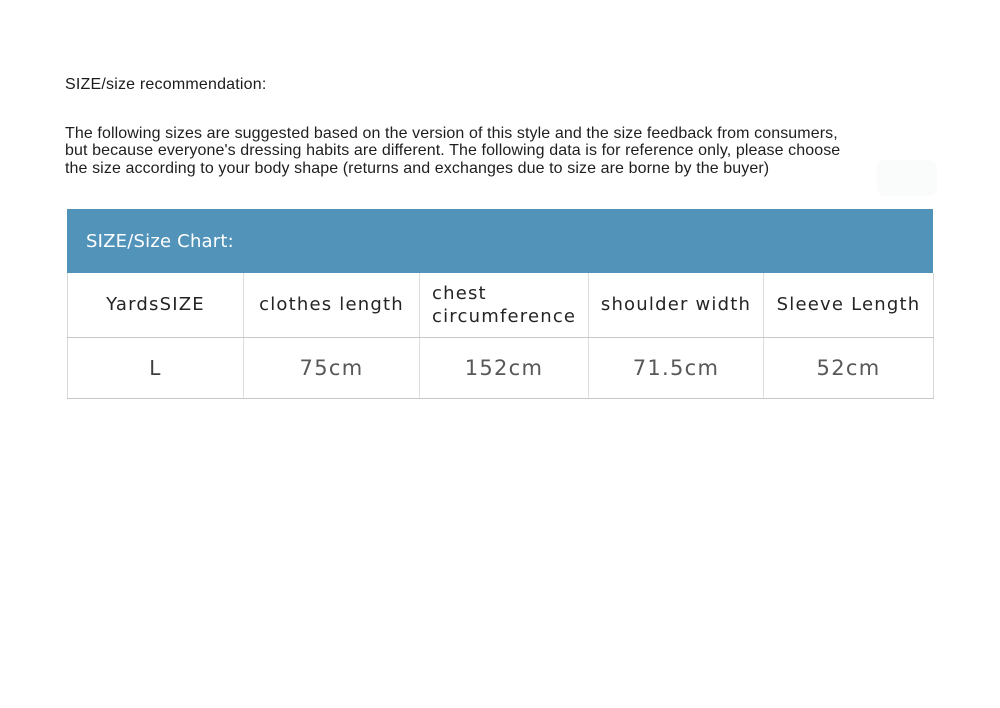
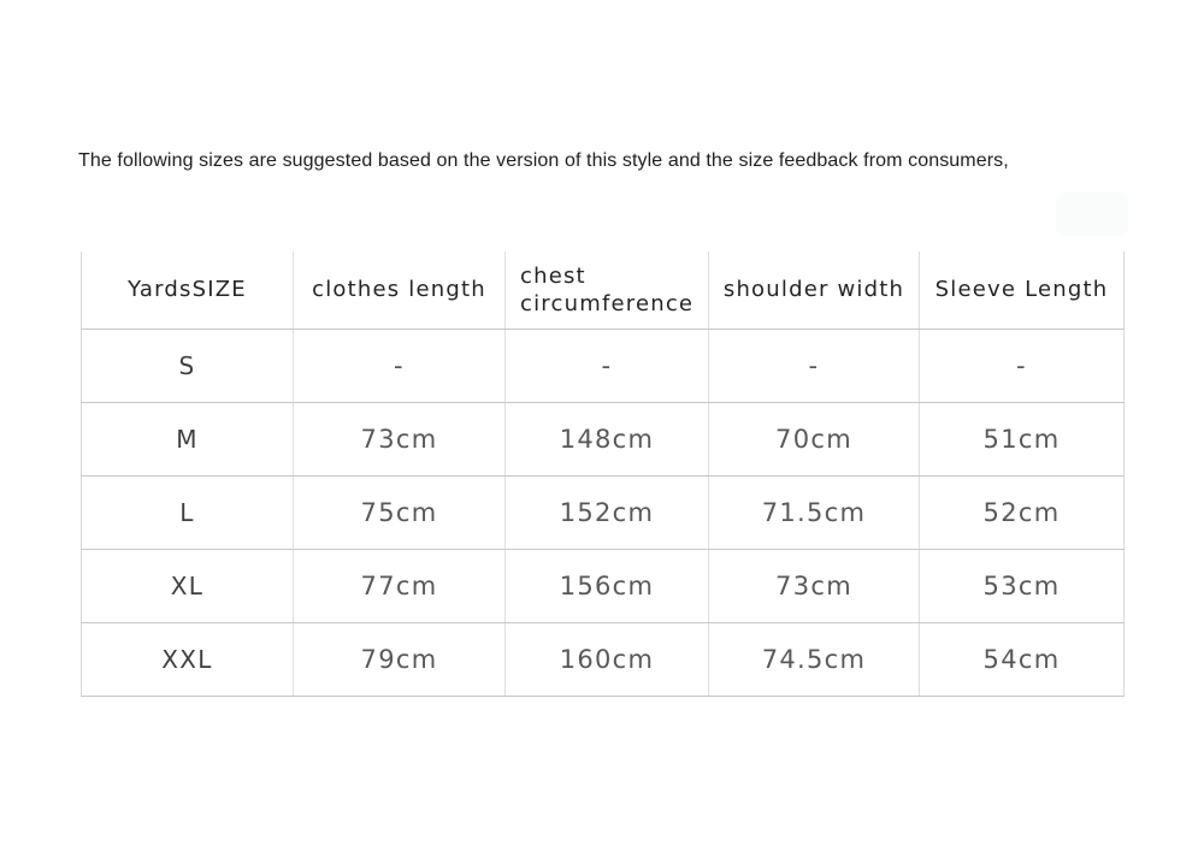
- SIZE/size recommendation:
  The following sizes are suggested based on the version of this style and the size feedback from consumers,
- but because everyone's dressing habits are different. The following data is for reference only, please choose
- the size according to your body shape (returns and exchanges due to size are borne by the buyer)
- SIZE/Size Chart:
  YardsSIZE	clothes length	chest circumference	shoulder width	Sleeve Length
+ S	-	-	-	-
+ M	73cm	148cm	70cm	51cm
  L	75cm	152cm	71.5cm	52cm
+ XL	77cm	156cm	73cm	53cm
+ XXL	79cm	160cm	74.5cm	54cm
